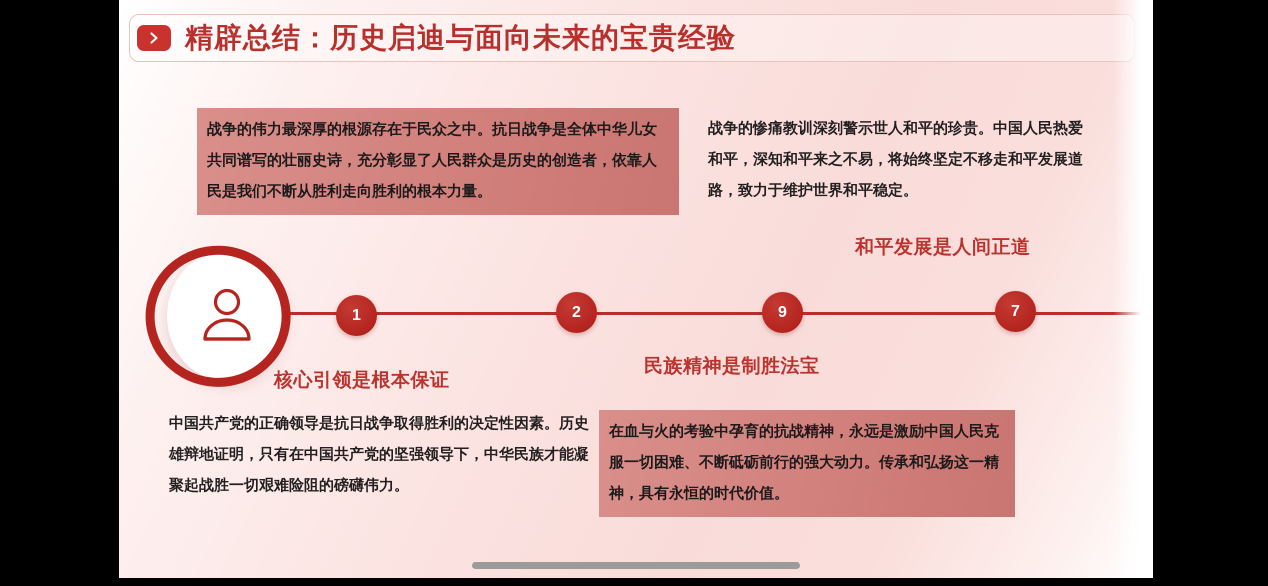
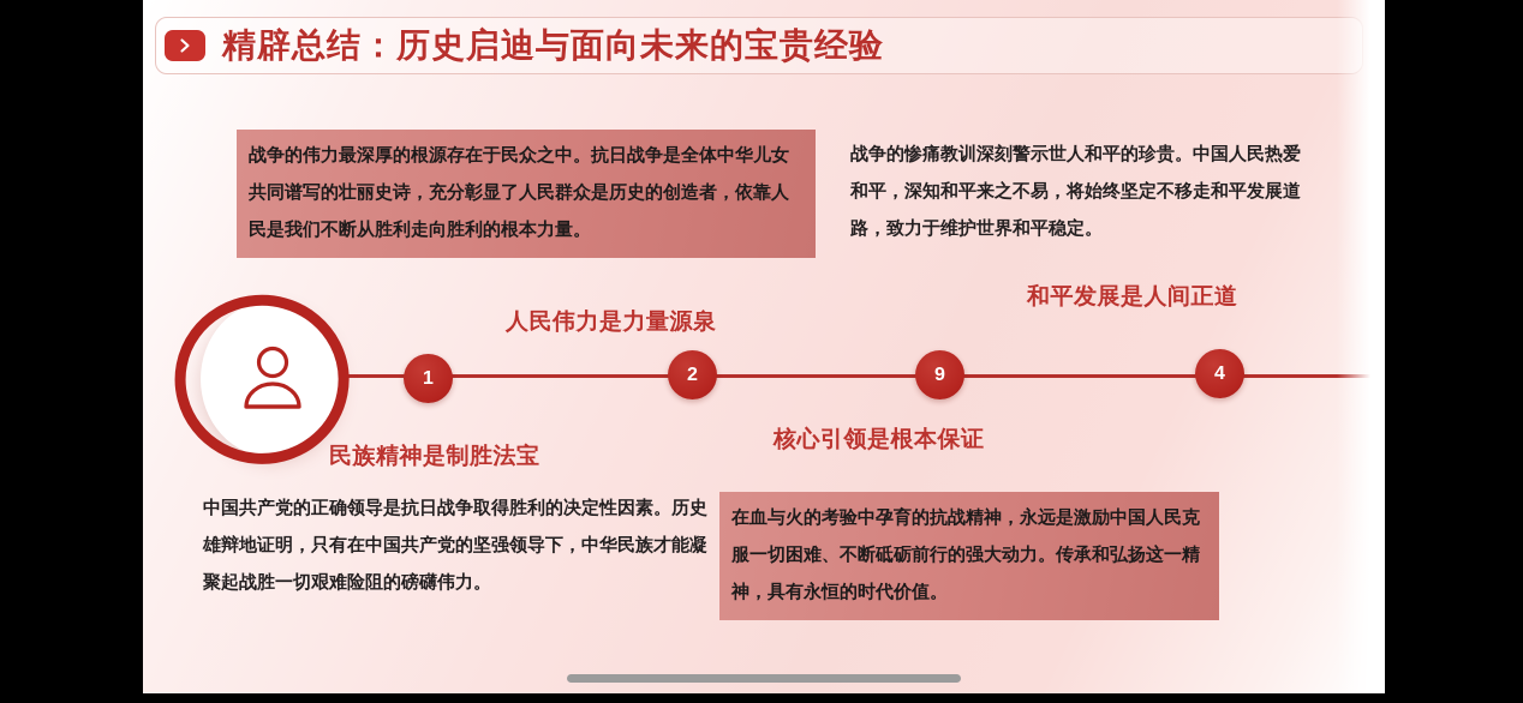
  精辟总结：历史启迪与面向未来的宝贵经验
  战争的伟力最深厚的根源存在于民众之中。抗日战争是全体中华儿女共同谱写的壮丽史诗，充分彰显了人民群众是历史的创造者，依靠人民是我们不断从胜利走向胜利的根本力量。
  战争的惨痛教训深刻警示世人和平的珍贵。中国人民热爱和平，深知和平来之不易，将始终坚定不移走和平发展道路，致力于维护世界和平稳定。
  中国共产党的正确领导是抗日战争取得胜利的决定性因素。历史雄辩地证明，只有在中国共产党的坚强领导下，中华民族才能凝聚起战胜一切艰难险阻的磅礴伟力。
  在血与火的考验中孕育的抗战精神，永远是激励中国人民克服一切困难、不断砥砺前行的强大动力。传承和弘扬这一精神，具有永恒的时代价值。
  1
  2
  9
- 7
+ 4
- 核心引领是根本保证
+ 民族精神是制胜法宝
+ 人民伟力是力量源泉
- 民族精神是制胜法宝
+ 核心引领是根本保证
  和平发展是人间正道
